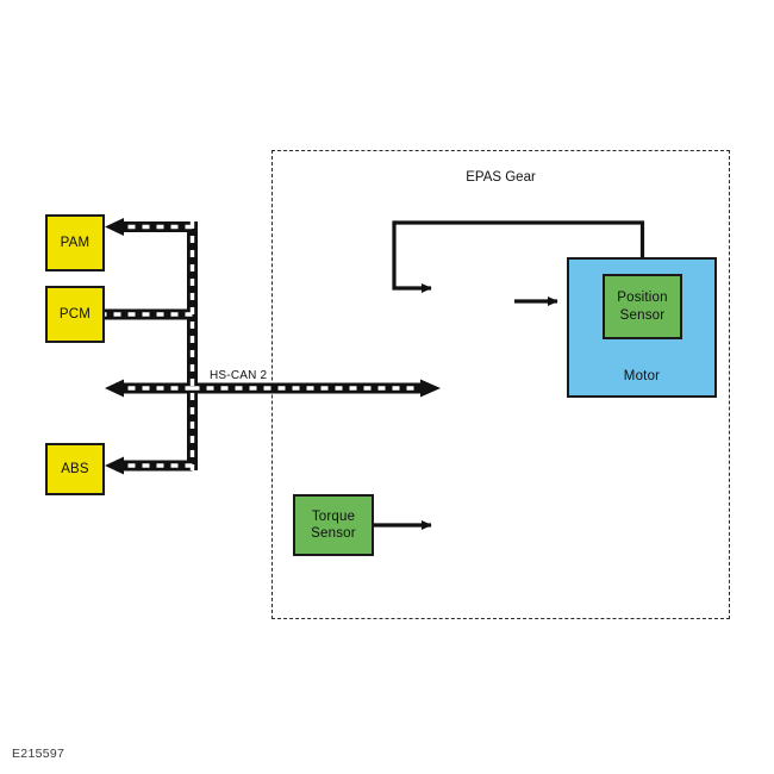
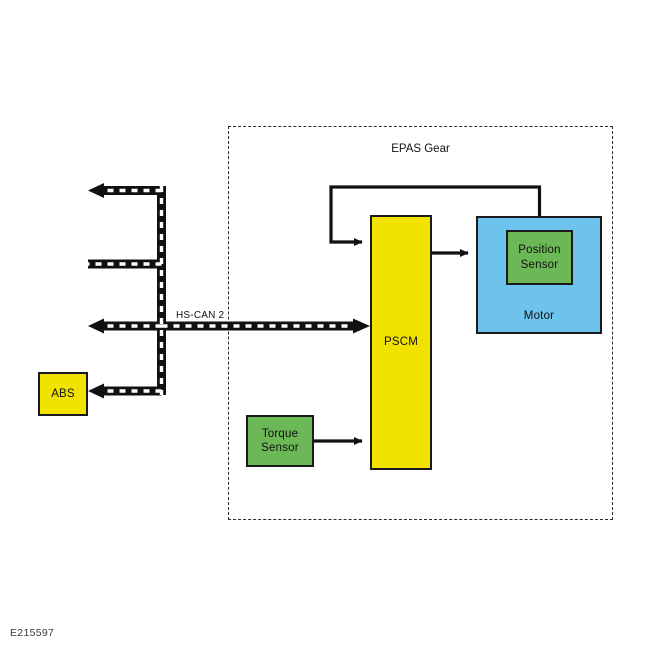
  EPAS Gear
- PAM
- PCM
  ABS
  HS-CAN 2
+ PSCM
  Motor
  Position
  Sensor
  Torque
  Sensor
  E215597
